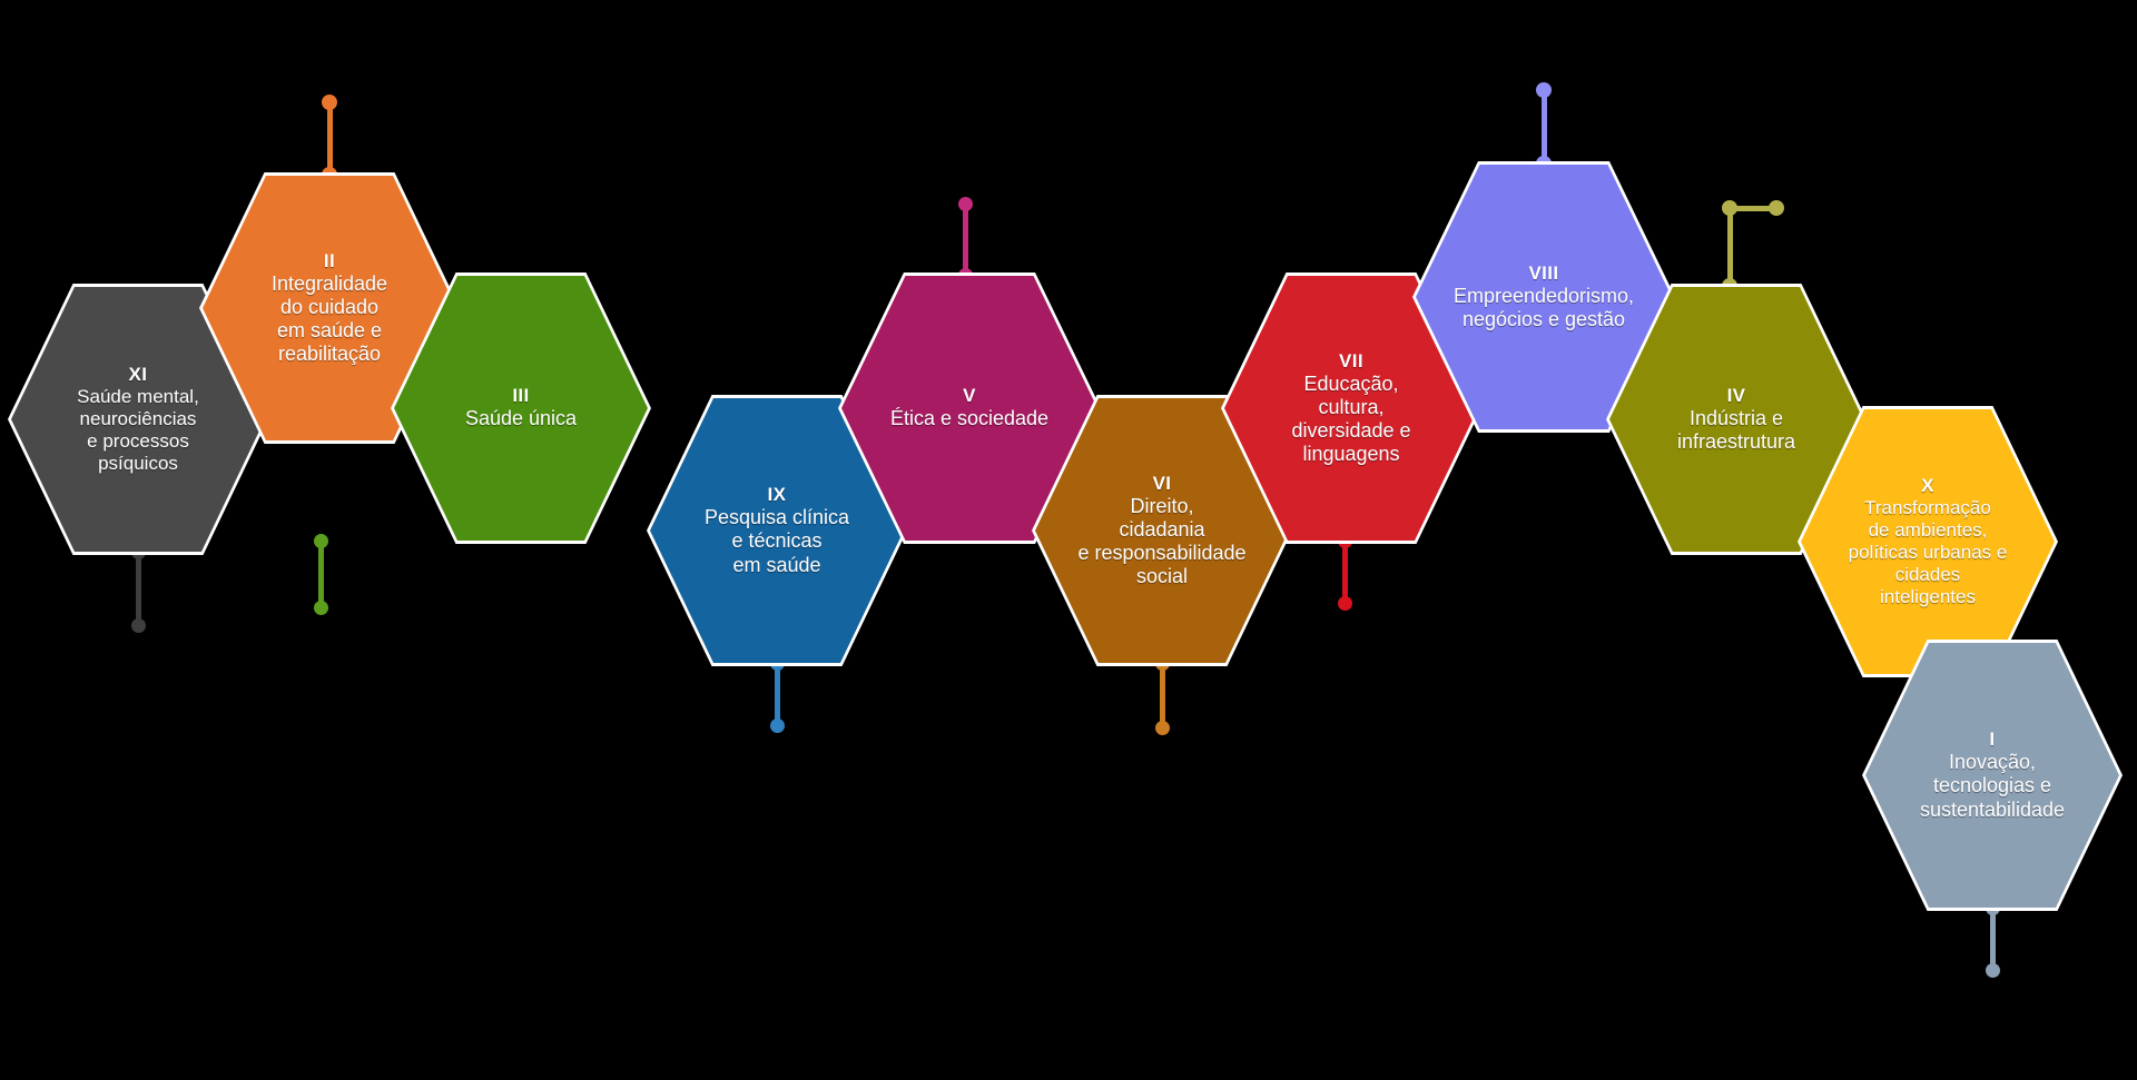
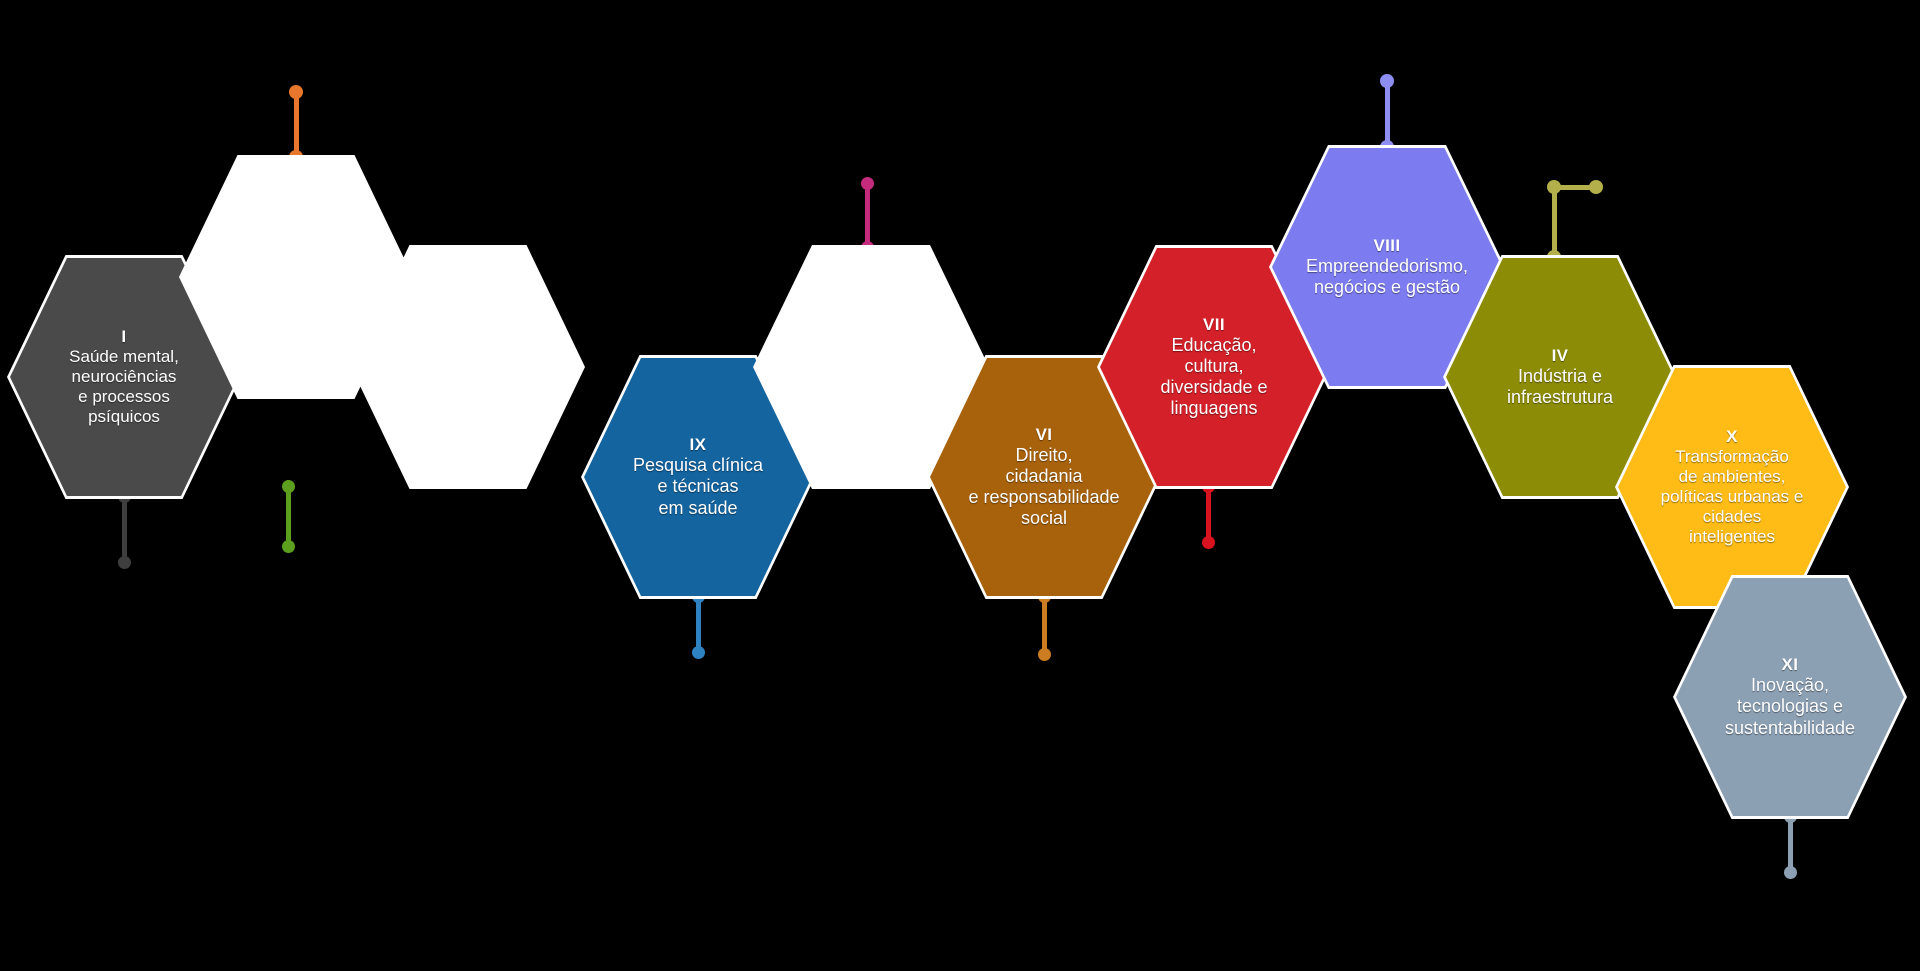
- XI
+ I
  Saúde mental,
  neurociências
  e processos
  psíquicos
- II
- Integralidade
- do cuidado
- em saúde e
- reabilitação
- III
- Saúde única
  IX
  Pesquisa clínica
  e técnicas
  em saúde
- V
- Ética e sociedade
  VI
  Direito,
  cidadania
  e responsabilidade
  social
  VII
  Educação,
  cultura,
  diversidade e
  linguagens
  VIII
  Empreendedorismo,
  negócios e gestão
  IV
  Indústria e
  infraestrutura
  X
  Transformação
  de ambientes,
  políticas urbanas e
  cidades
  inteligentes
- I
+ XI
  Inovação,
  tecnologias e
  sustentabilidade
